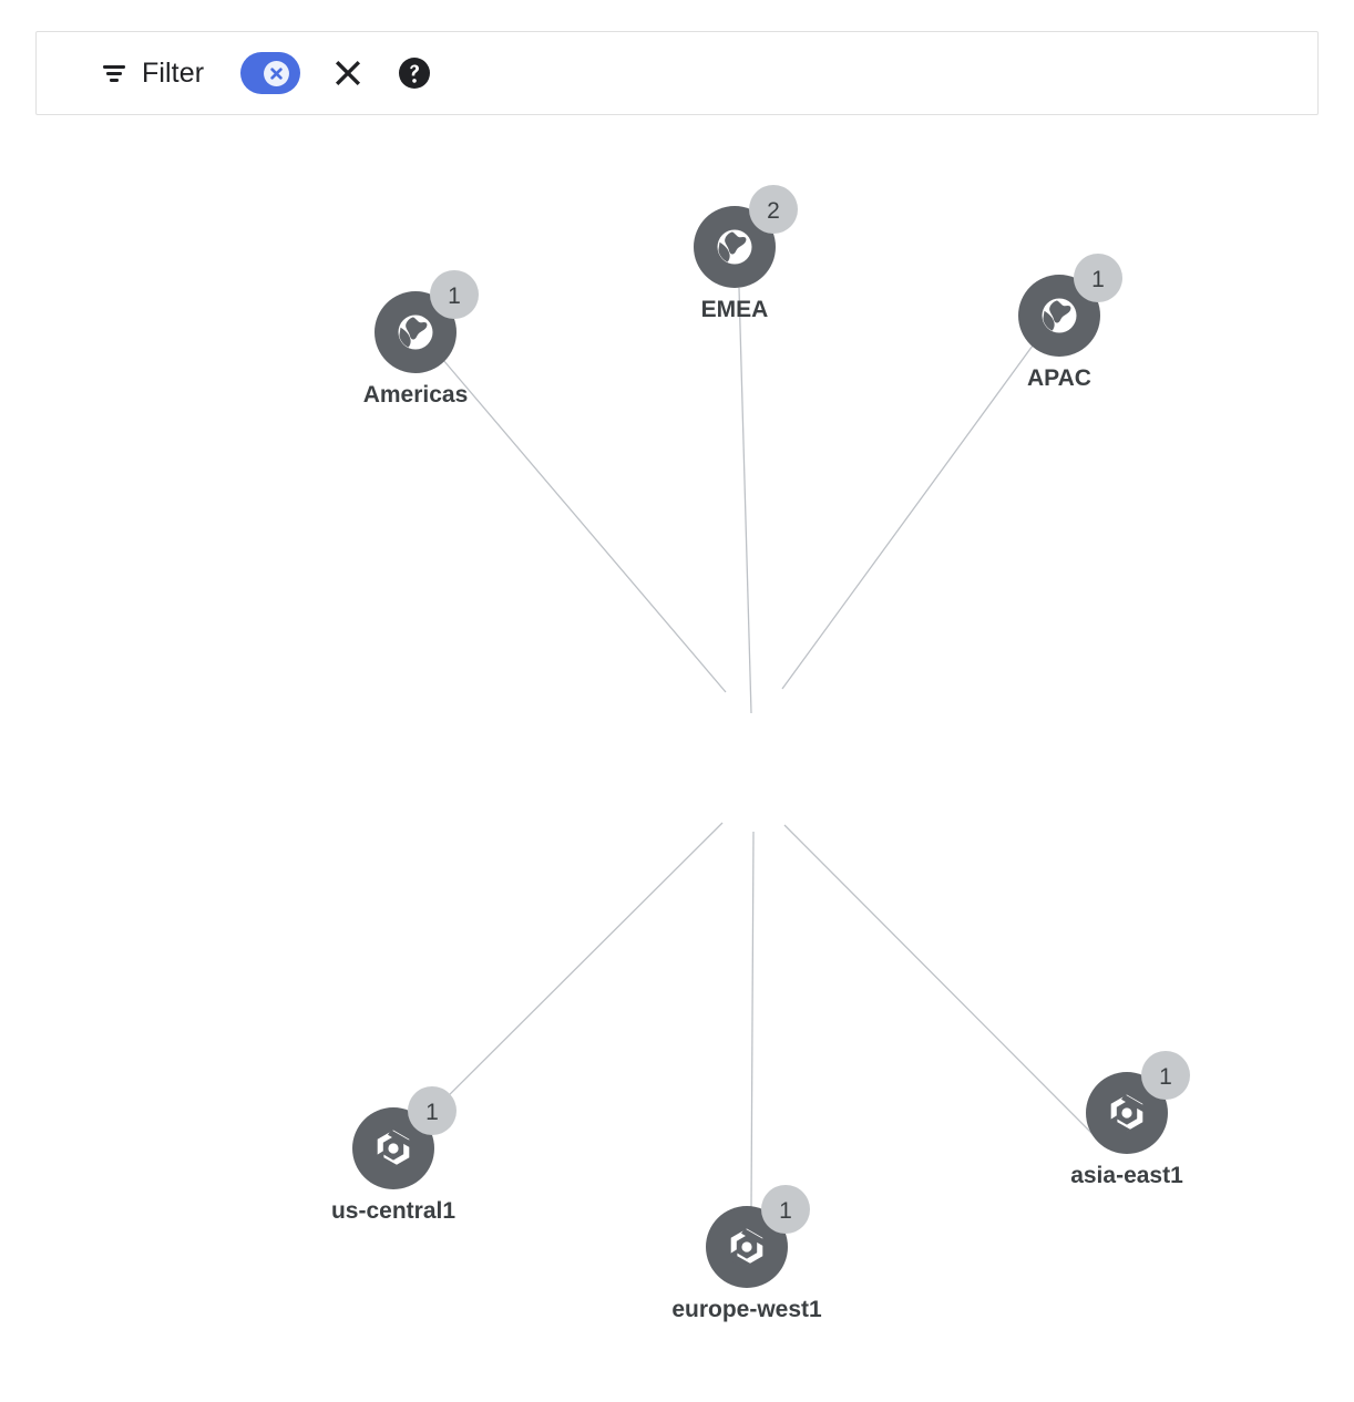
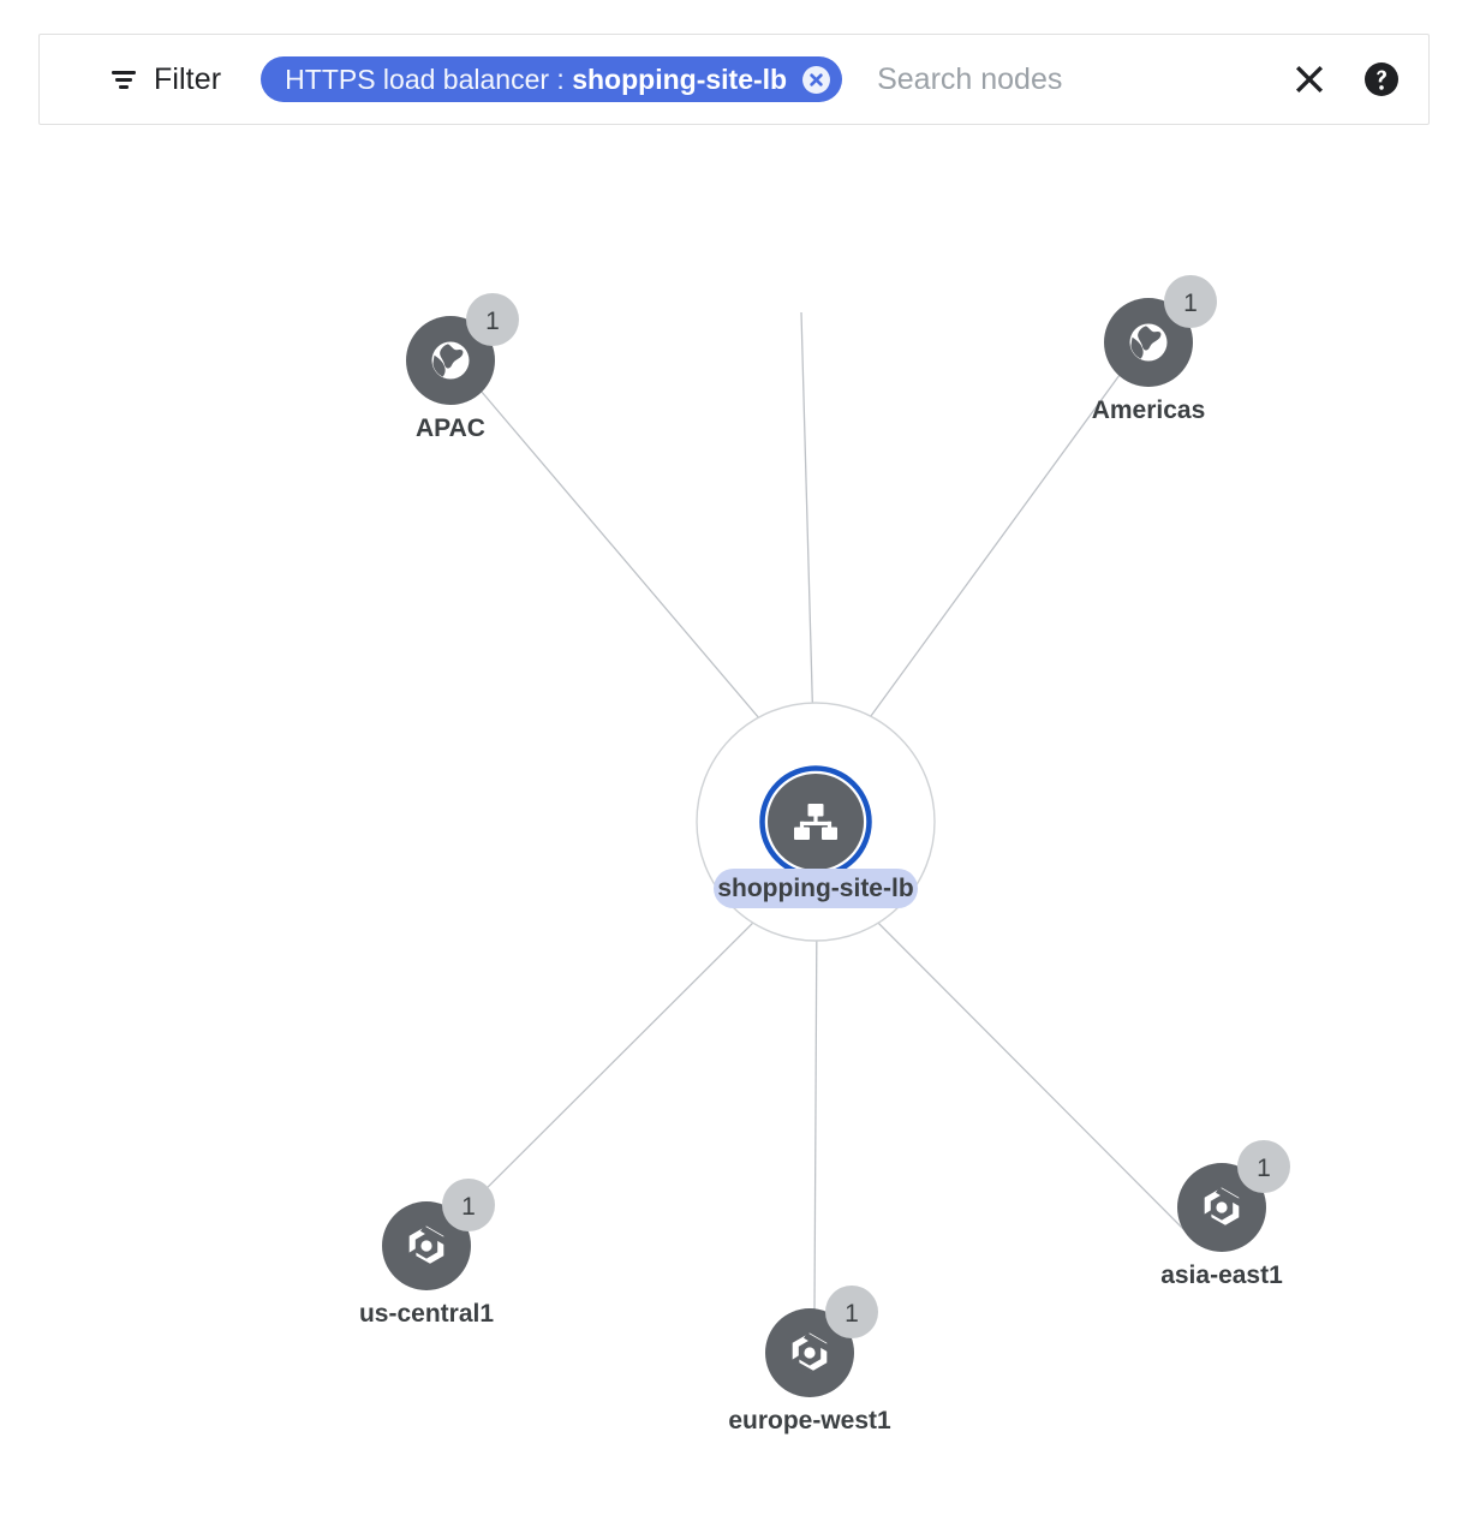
  Filter
+ HTTPS load balancer : shopping-site-lb
+ Search nodes
+ shopping-site-lb
  1
- Americas
+ APAC
- 2
- EMEA
  1
- APAC
+ Americas
  1
  us-central1
  1
  europe-west1
  1
  asia-east1
